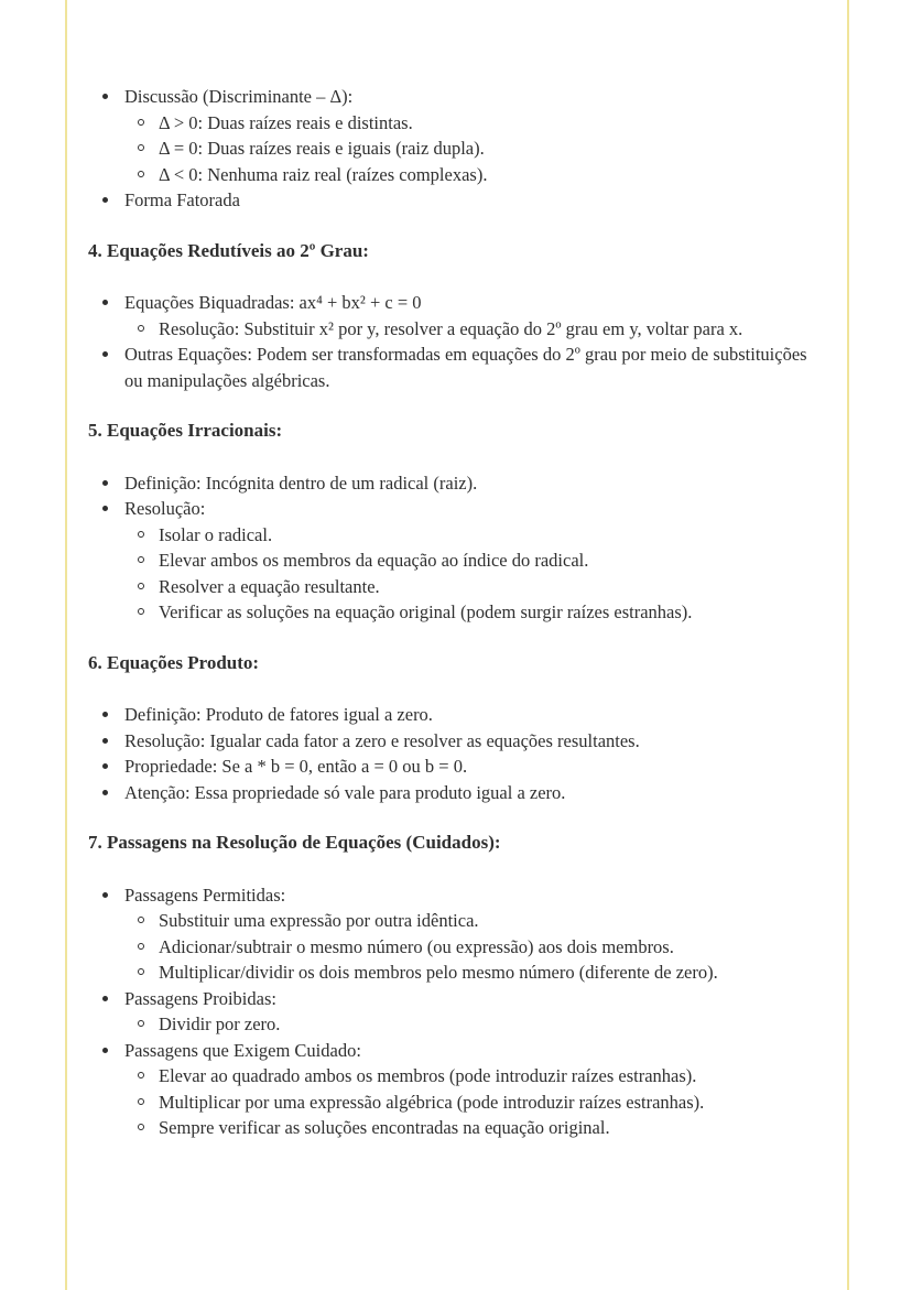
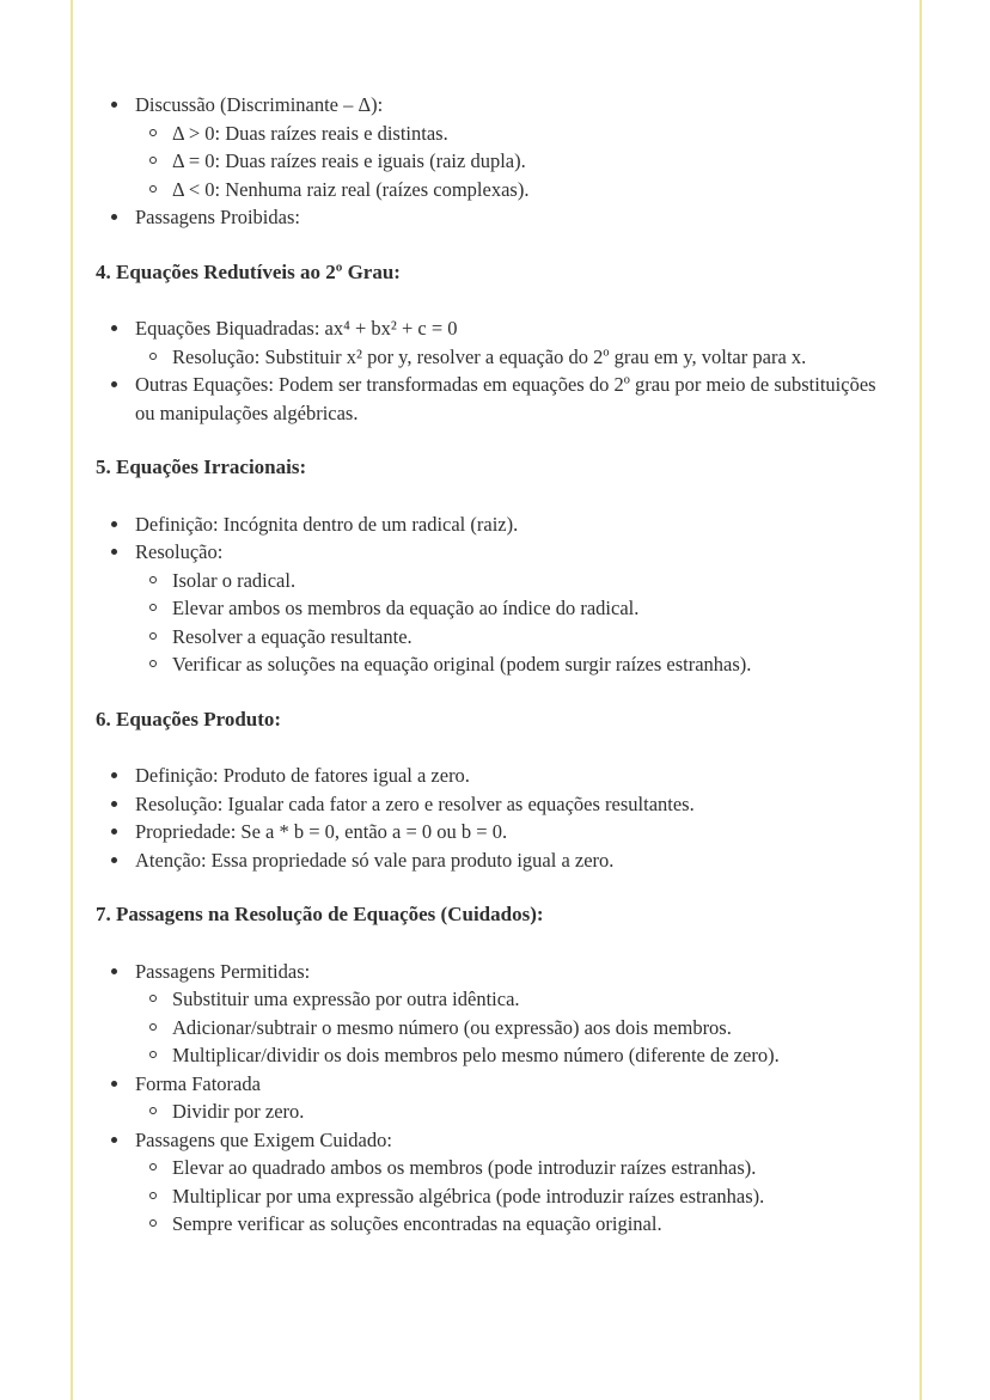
  Discussão (Discriminante – Δ):
  Δ > 0: Duas raízes reais e distintas.
  Δ = 0: Duas raízes reais e iguais (raiz dupla).
  Δ < 0: Nenhuma raiz real (raízes complexas).
- Forma Fatorada
+ Passagens Proibidas:
  4. Equações Redutíveis ao 2º Grau:
  Equações Biquadradas: ax⁴ + bx² + c = 0
  Resolução: Substituir x² por y, resolver a equação do 2º grau em y, voltar para x.
  Outras Equações: Podem ser transformadas em equações do 2º grau por meio de substituições ou manipulações algébricas.
  5. Equações Irracionais:
  Definição: Incógnita dentro de um radical (raiz).
  Resolução:
  Isolar o radical.
  Elevar ambos os membros da equação ao índice do radical.
  Resolver a equação resultante.
  Verificar as soluções na equação original (podem surgir raízes estranhas).
  6. Equações Produto:
  Definição: Produto de fatores igual a zero.
  Resolução: Igualar cada fator a zero e resolver as equações resultantes.
  Propriedade: Se a * b = 0, então a = 0 ou b = 0.
  Atenção: Essa propriedade só vale para produto igual a zero.
  7. Passagens na Resolução de Equações (Cuidados):
  Passagens Permitidas:
  Substituir uma expressão por outra idêntica.
  Adicionar/subtrair o mesmo número (ou expressão) aos dois membros.
  Multiplicar/dividir os dois membros pelo mesmo número (diferente de zero).
- Passagens Proibidas:
+ Forma Fatorada
  Dividir por zero.
  Passagens que Exigem Cuidado:
  Elevar ao quadrado ambos os membros (pode introduzir raízes estranhas).
  Multiplicar por uma expressão algébrica (pode introduzir raízes estranhas).
  Sempre verificar as soluções encontradas na equação original.
